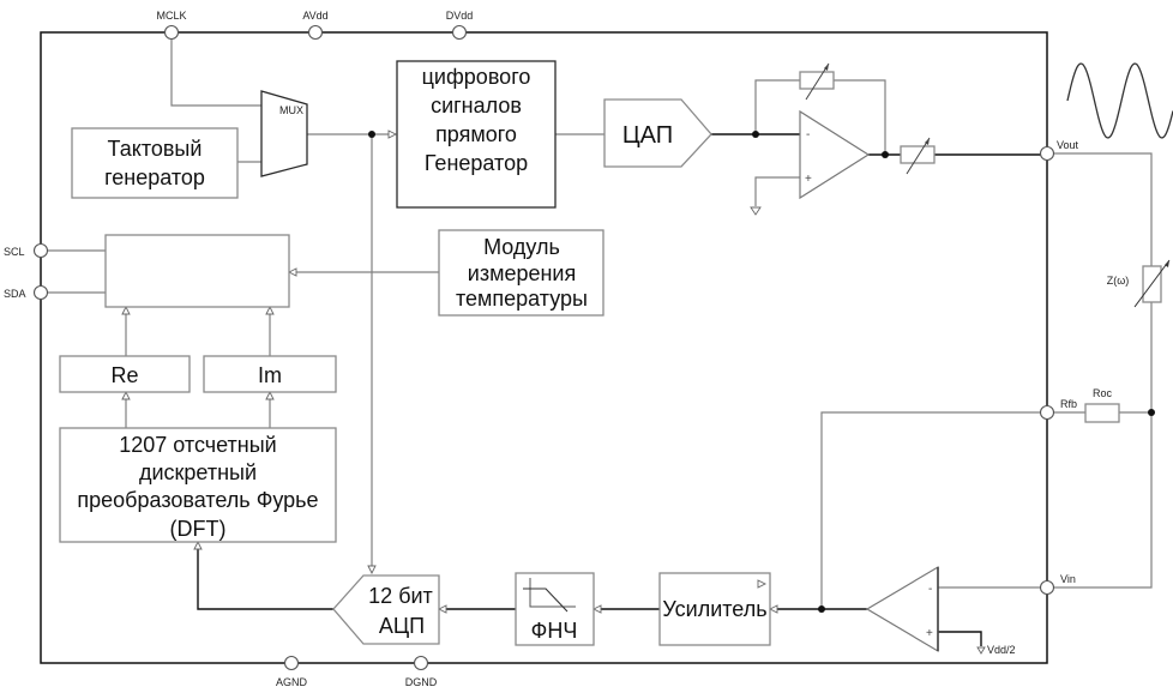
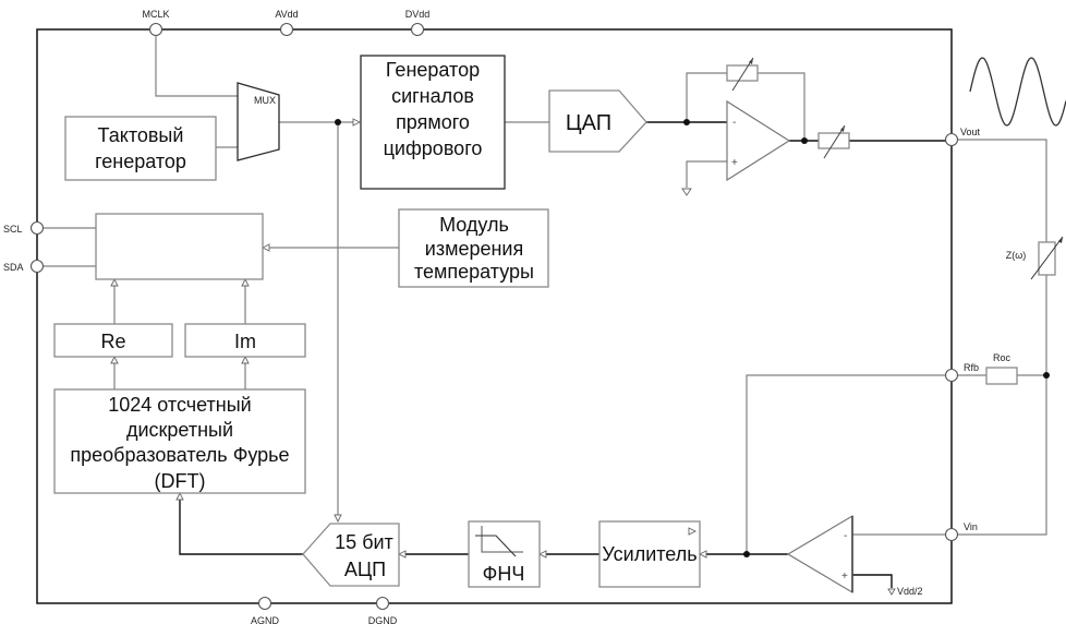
  MCLK
  AVdd
  DVdd
  SCL
  SDA
  AGND
  DGND
  Vout
  Rfb
  Vin
  Тактовый
  генератор
  MUX
- цифрового
+ Генератор
  сигналов
  прямого
- Генератор
+ цифрового
  ЦАП
  -
  +
  Z(ω)
  Roc
  Модуль
  измерения
  температуры
  Re
  Im
- 1207 отсчетный
+ 1024 отсчетный
  дискретный
  преобразователь Фурье
  (DFT)
- 12 бит
+ 15 бит
  АЦП
  ФНЧ
  Усилитель
  -
  +
  Vdd/2
